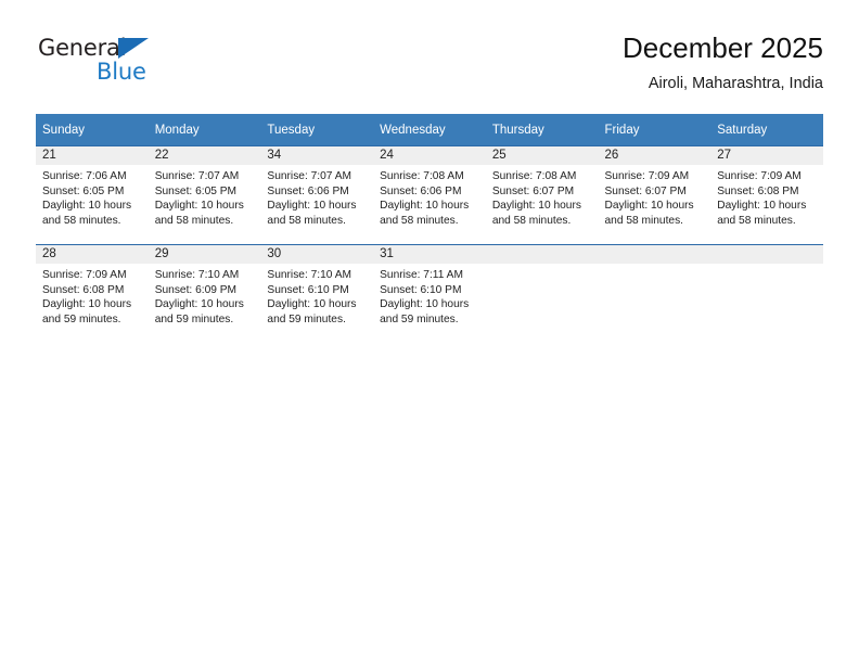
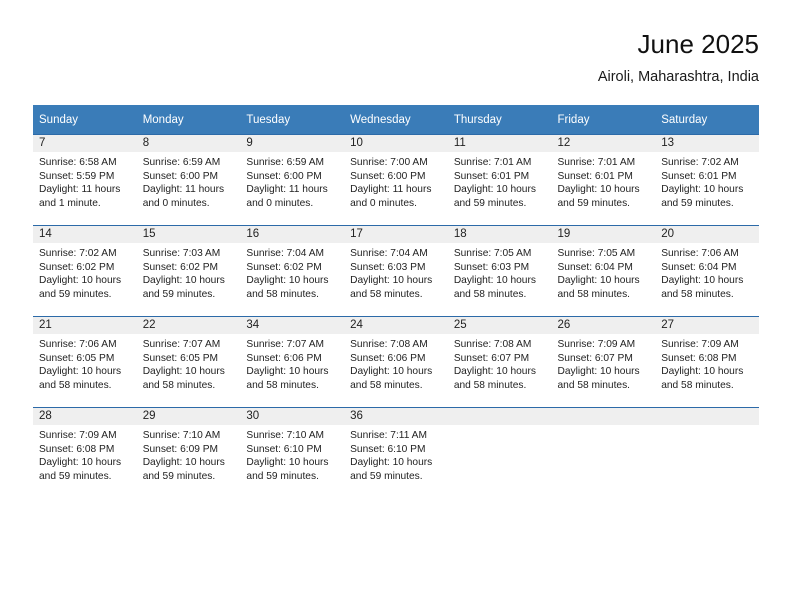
- General
- Blue
- December 2025
+ June 2025
  Airoli, Maharashtra, India
  Sunday	Monday	Tuesday	Wednesday	Thursday	Friday	Saturday
+ 7Sunrise: 6:58 AMSunset: 5:59 PMDaylight: 11 hours and 1 minute.	8Sunrise: 6:59 AMSunset: 6:00 PMDaylight: 11 hours and 0 minutes.	9Sunrise: 6:59 AMSunset: 6:00 PMDaylight: 11 hours and 0 minutes.	10Sunrise: 7:00 AMSunset: 6:00 PMDaylight: 11 hours and 0 minutes.	11Sunrise: 7:01 AMSunset: 6:01 PMDaylight: 10 hours and 59 minutes.	12Sunrise: 7:01 AMSunset: 6:01 PMDaylight: 10 hours and 59 minutes.	13Sunrise: 7:02 AMSunset: 6:01 PMDaylight: 10 hours and 59 minutes.
+ 14Sunrise: 7:02 AMSunset: 6:02 PMDaylight: 10 hours and 59 minutes.	15Sunrise: 7:03 AMSunset: 6:02 PMDaylight: 10 hours and 59 minutes.	16Sunrise: 7:04 AMSunset: 6:02 PMDaylight: 10 hours and 58 minutes.	17Sunrise: 7:04 AMSunset: 6:03 PMDaylight: 10 hours and 58 minutes.	18Sunrise: 7:05 AMSunset: 6:03 PMDaylight: 10 hours and 58 minutes.	19Sunrise: 7:05 AMSunset: 6:04 PMDaylight: 10 hours and 58 minutes.	20Sunrise: 7:06 AMSunset: 6:04 PMDaylight: 10 hours and 58 minutes.
  21Sunrise: 7:06 AMSunset: 6:05 PMDaylight: 10 hours and 58 minutes.	22Sunrise: 7:07 AMSunset: 6:05 PMDaylight: 10 hours and 58 minutes.	34Sunrise: 7:07 AMSunset: 6:06 PMDaylight: 10 hours and 58 minutes.	24Sunrise: 7:08 AMSunset: 6:06 PMDaylight: 10 hours and 58 minutes.	25Sunrise: 7:08 AMSunset: 6:07 PMDaylight: 10 hours and 58 minutes.	26Sunrise: 7:09 AMSunset: 6:07 PMDaylight: 10 hours and 58 minutes.	27Sunrise: 7:09 AMSunset: 6:08 PMDaylight: 10 hours and 58 minutes.
- 28Sunrise: 7:09 AMSunset: 6:08 PMDaylight: 10 hours and 59 minutes.	29Sunrise: 7:10 AMSunset: 6:09 PMDaylight: 10 hours and 59 minutes.	30Sunrise: 7:10 AMSunset: 6:10 PMDaylight: 10 hours and 59 minutes.	31Sunrise: 7:11 AMSunset: 6:10 PMDaylight: 10 hours and 59 minutes.
+ 28Sunrise: 7:09 AMSunset: 6:08 PMDaylight: 10 hours and 59 minutes.	29Sunrise: 7:10 AMSunset: 6:09 PMDaylight: 10 hours and 59 minutes.	30Sunrise: 7:10 AMSunset: 6:10 PMDaylight: 10 hours and 59 minutes.	36Sunrise: 7:11 AMSunset: 6:10 PMDaylight: 10 hours and 59 minutes.
